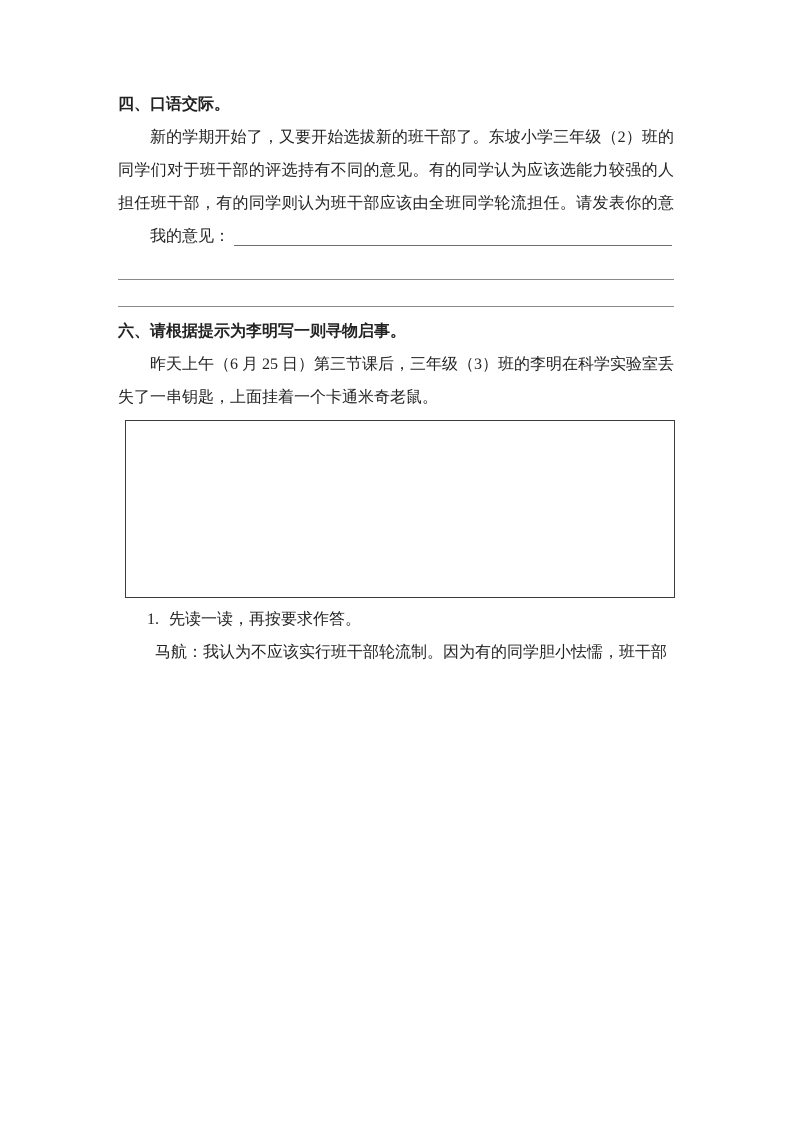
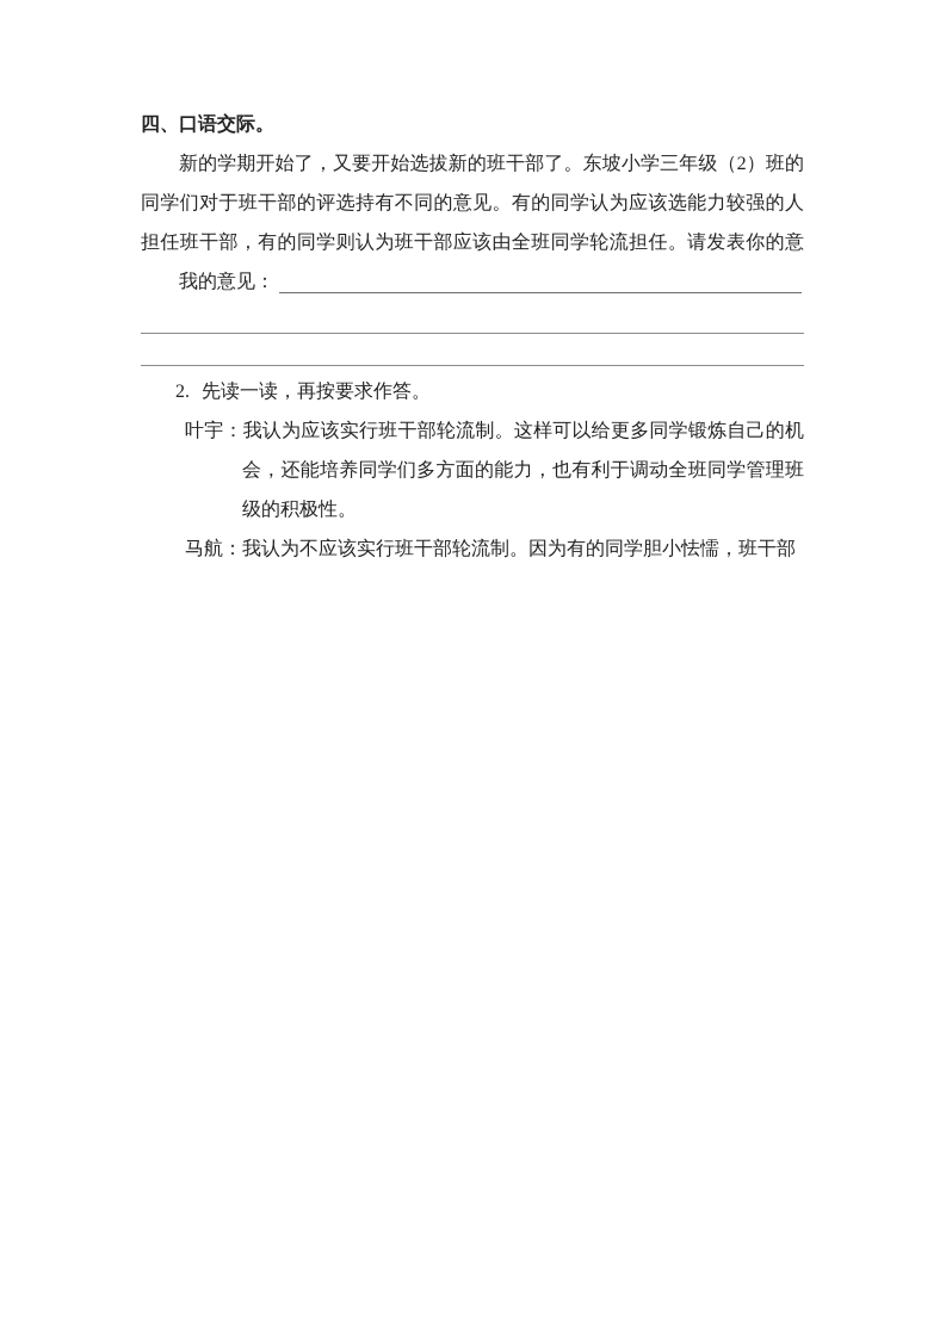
  四、口语交际。
  新的学期开始了，又要开始选拔新的班干部了。东坡小学三年级（2）班的同学们对于班干部的评选持有不同的意见。有的同学认为应该选能力较强的人担任班干部，有的同学则认为班干部应该由全班同学轮流担任。请发表你的意
  我的意见：
- 六、请根据提示为李明写一则寻物启事。
- 昨天上午（6 月 25 日）第三节课后，三年级（3）班的李明在科学实验室丢失了一串钥匙，上面挂着一个卡通米奇老鼠。
- 1. 先读一读，再按要求作答。
+ 2. 先读一读，再按要求作答。
+ 叶宇：我认为应该实行班干部轮流制。这样可以给更多同学锻炼自己的机会，还能培养同学们多方面的能力，也有利于调动全班同学管理班级的积极性。
  马航：我认为不应该实行班干部轮流制。因为有的同学胆小怯懦，班干部
